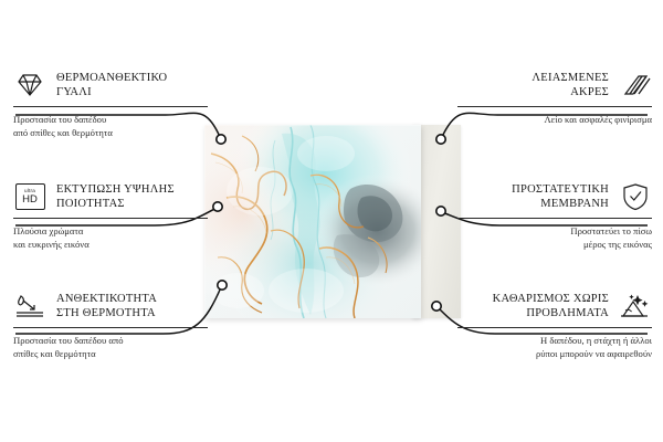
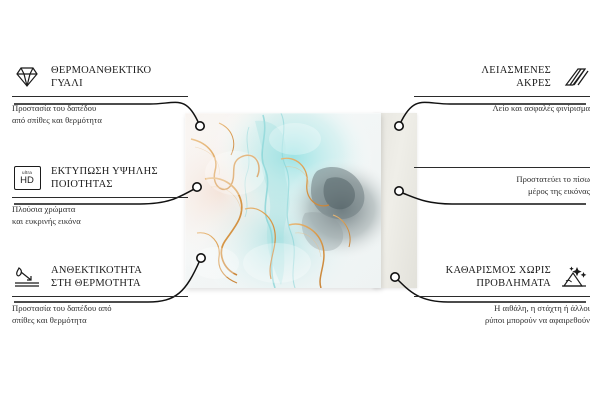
  ΘΕΡΜΟΑΝΘΕΚΤΙΚΟ
  ΓΥΑΛΙ
  Προστασία του δαπέδου
  από σπίθες και θερμότητα
  HD
  ΕΚΤΥΠΩΣΗ ΥΨΗΛΗΣ
  ΠΟΙΟΤΗΤΑΣ
  Πλούσια χρώματα
  και ευκρινής εικόνα
  ΑΝΘΕΚΤΙΚΟΤΗΤΑ
  ΣΤΗ ΘΕΡΜΟΤΗΤΑ
  Προστασία του δαπέδου από
  σπίθες και θερμότητα
  ΛΕΙΑΣΜΕΝΕΣ
  ΑΚΡΕΣ
  Λείο και ασφαλές φινίρισμα
- ΠΡΟΣΤΑΤΕΥΤΙΚΗ
- ΜΕΜΒΡΑΝΗ
  Προστατεύει το πίσω
  μέρος της εικόνας
  ΚΑΘΑΡΙΣΜΟΣ ΧΩΡΙΣ
  ΠΡΟΒΛΗΜΑΤΑ
- Η δαπέδου, η στάχτη ή άλλοι
+ Η αιθάλη, η στάχτη ή άλλοι
  ρύποι μπορούν να αφαιρεθούν
